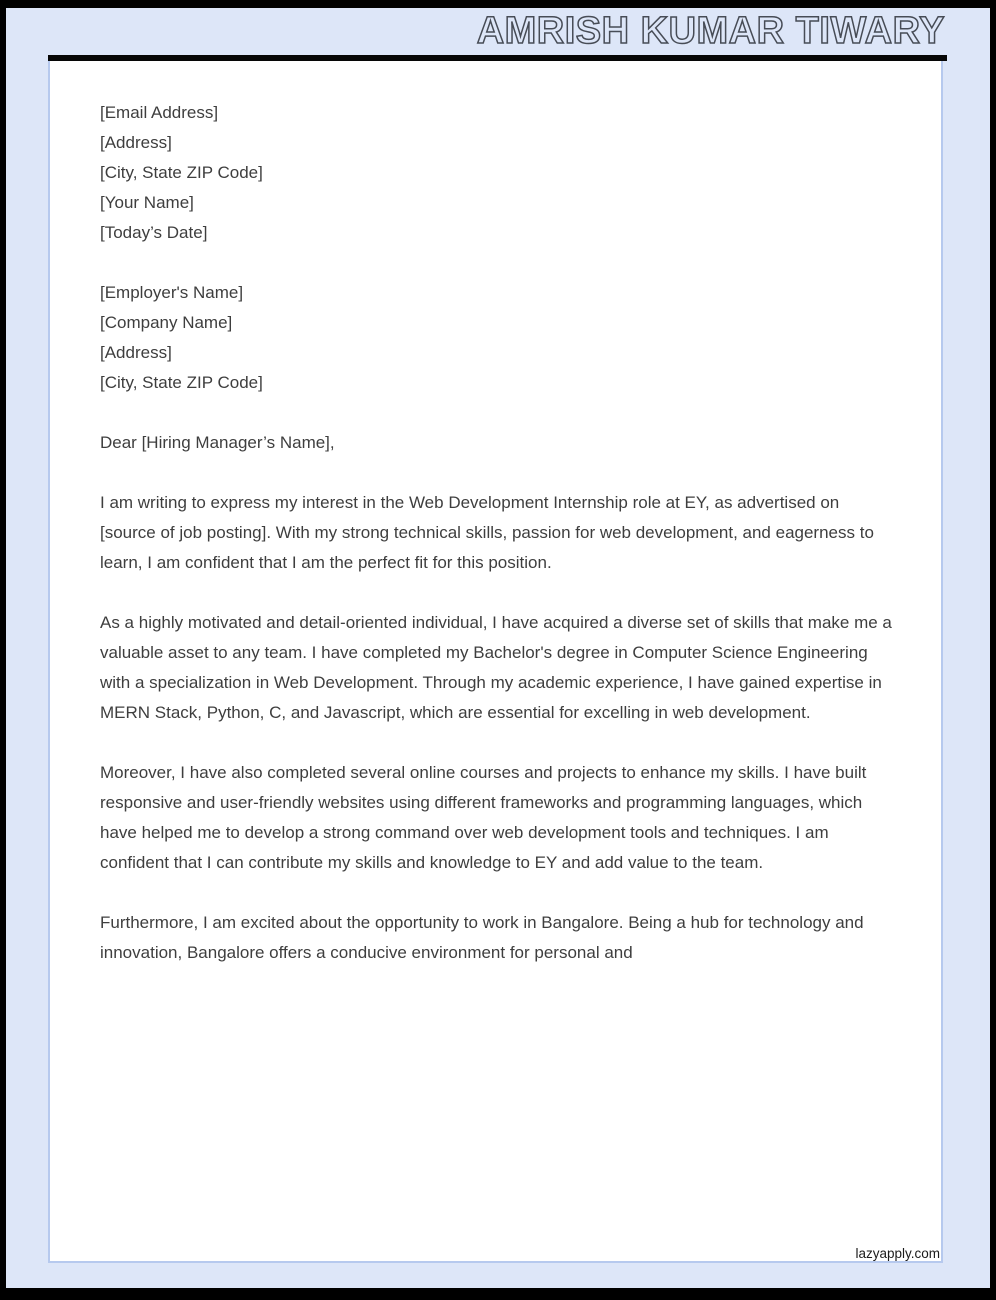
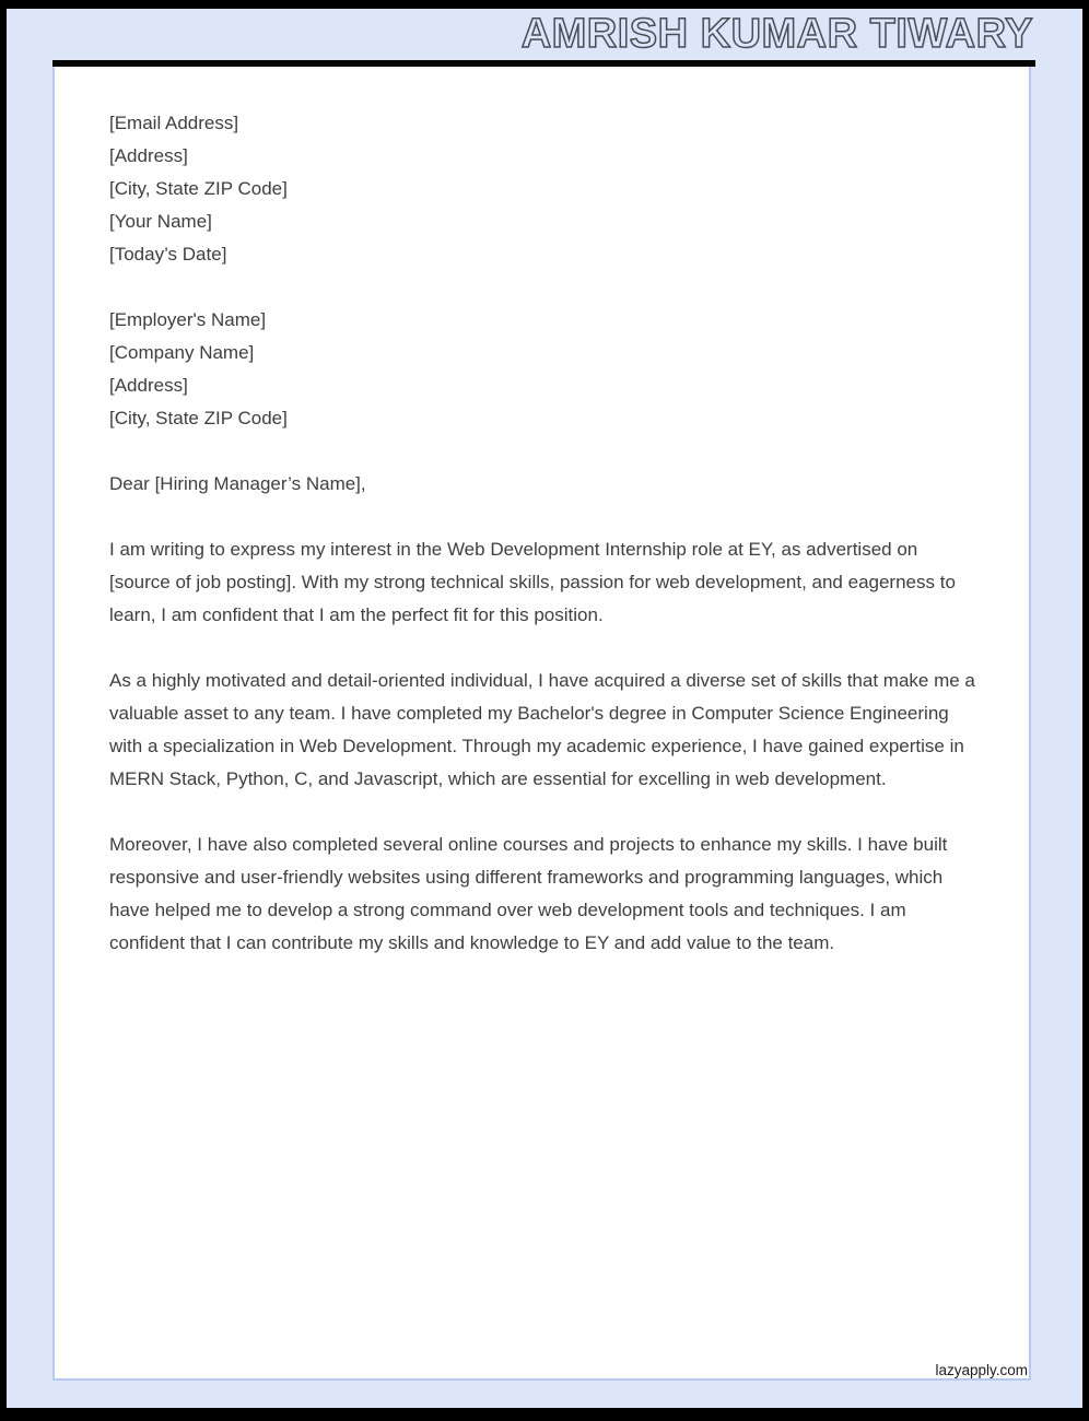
  AMRISH KUMAR TIWARY
  lazyapply.com
  [Email Address]
  [Address]
  [City, State ZIP Code]
  [Your Name]
  [Today’s Date]
  [Employer's Name]
  [Company Name]
  [Address]
  [City, State ZIP Code]
  Dear [Hiring Manager’s Name],
  I am writing to express my interest in the Web Development Internship role at EY, as advertised on [source of job posting]. With my strong technical skills, passion for web development, and eagerness to learn, I am confident that I am the perfect fit for this position.
  As a highly motivated and detail-oriented individual, I have acquired a diverse set of skills that make me a valuable asset to any team. I have completed my Bachelor's degree in Computer Science Engineering with a specialization in Web Development. Through my academic experience, I have gained expertise in MERN Stack, Python, C, and Javascript, which are essential for excelling in web development.
  Moreover, I have also completed several online courses and projects to enhance my skills. I have built responsive and user-friendly websites using different frameworks and programming languages, which have helped me to develop a strong command over web development tools and techniques. I am confident that I can contribute my skills and knowledge to EY and add value to the team.
- Furthermore, I am excited about the opportunity to work in Bangalore. Being a hub for technology and innovation, Bangalore offers a conducive environment for personal and
